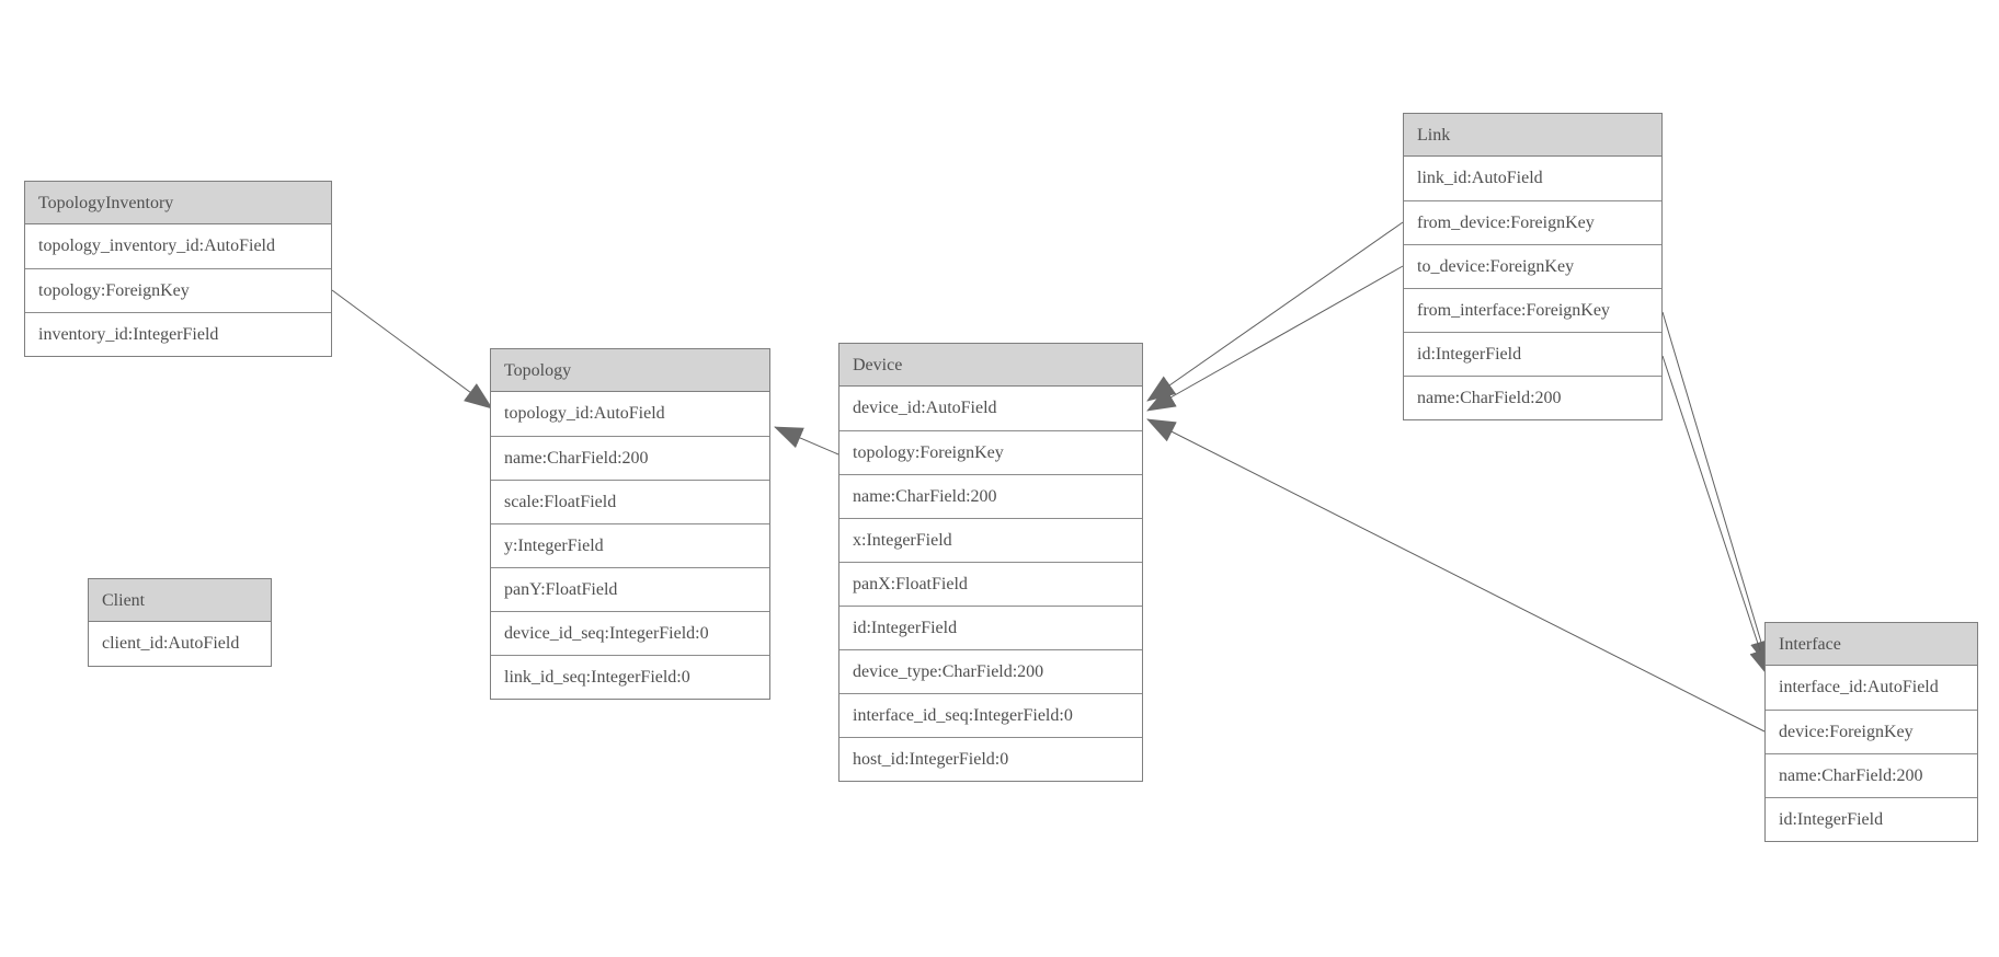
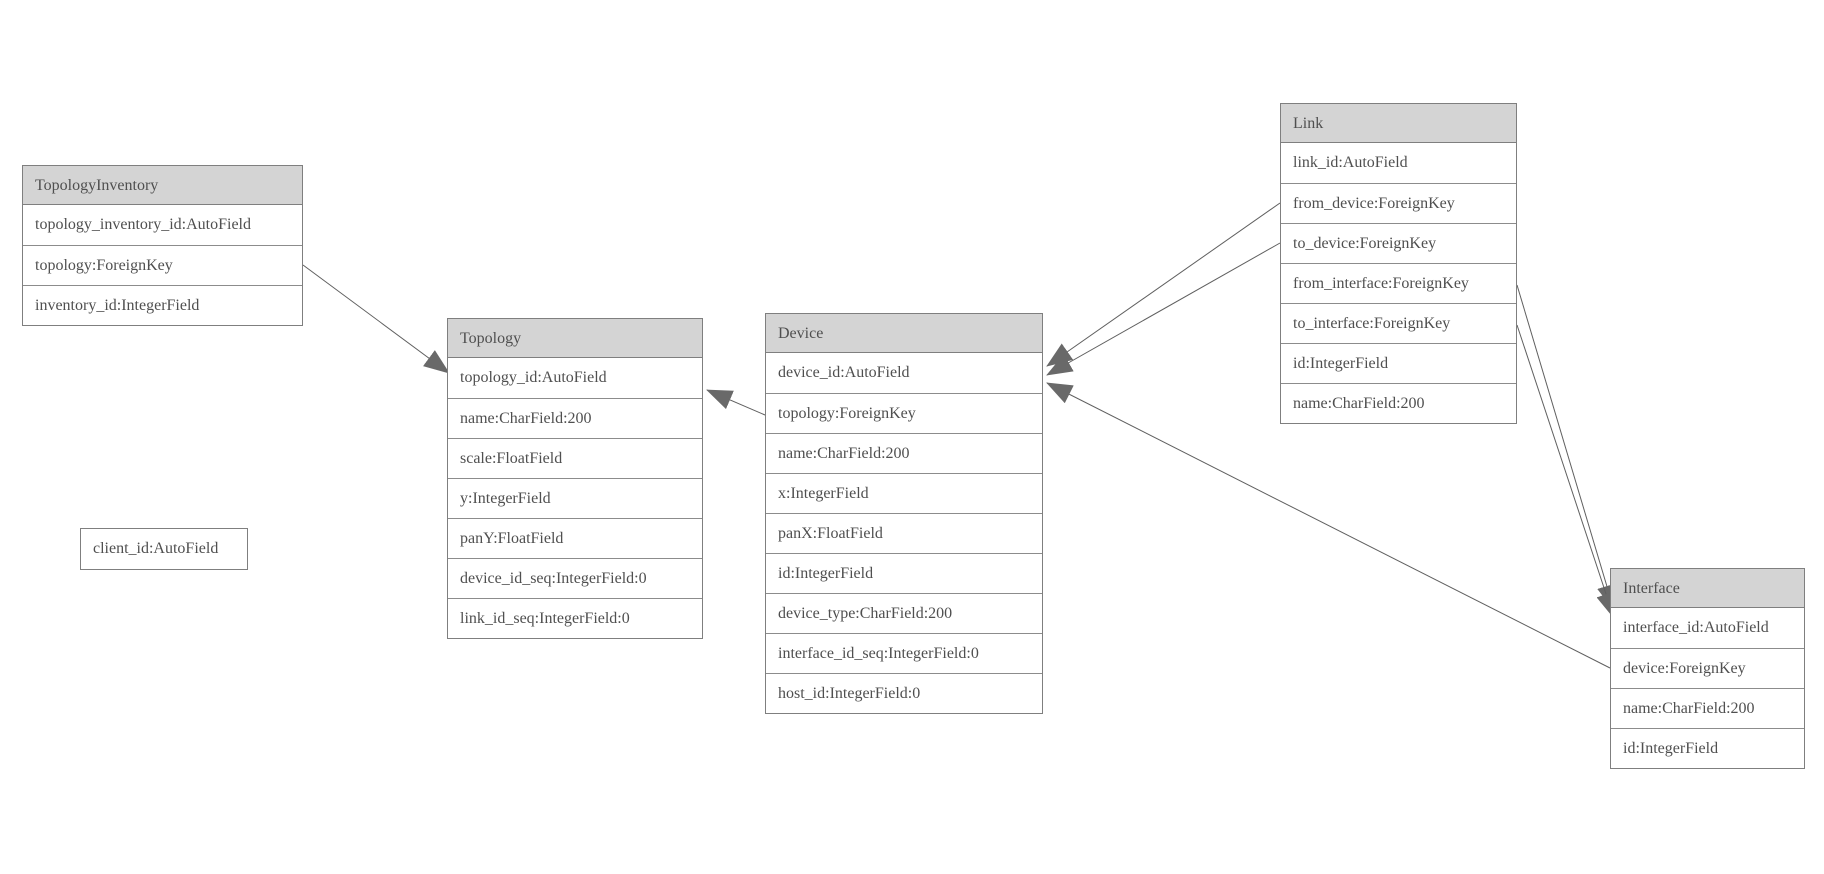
  TopologyInventory
  topology_inventory_id:AutoField
  topology:ForeignKey
  inventory_id:IntegerField
  Topology
  topology_id:AutoField
  name:CharField:200
  scale:FloatField
  y:IntegerField
  panY:FloatField
  device_id_seq:IntegerField:0
  link_id_seq:IntegerField:0
- Client
  client_id:AutoField
  Device
  device_id:AutoField
  topology:ForeignKey
  name:CharField:200
  x:IntegerField
  panX:FloatField
  id:IntegerField
  device_type:CharField:200
  interface_id_seq:IntegerField:0
  host_id:IntegerField:0
  Link
  link_id:AutoField
  from_device:ForeignKey
  to_device:ForeignKey
  from_interface:ForeignKey
+ to_interface:ForeignKey
  id:IntegerField
  name:CharField:200
  Interface
  interface_id:AutoField
  device:ForeignKey
  name:CharField:200
  id:IntegerField
